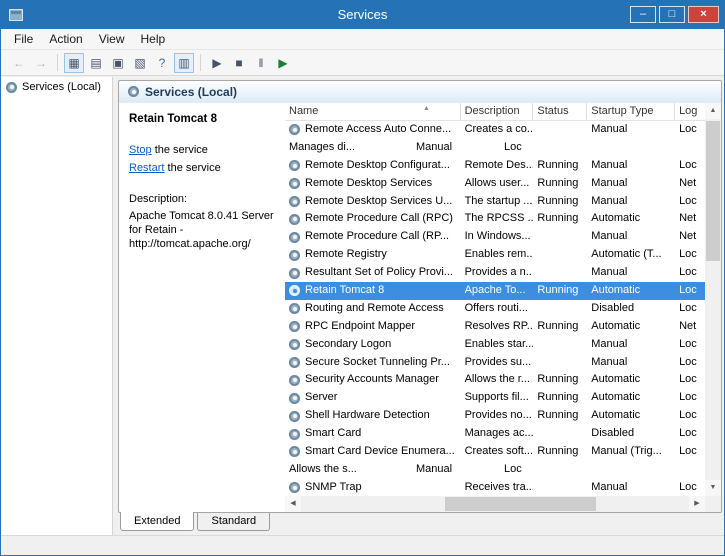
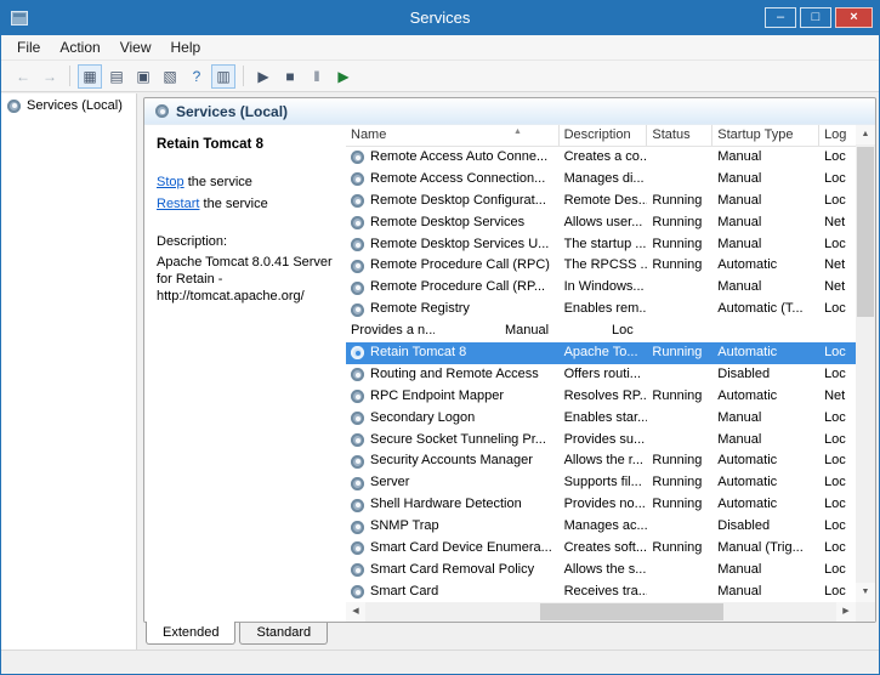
  Services
  –
  □
  ×
  File
  Action
  View
  Help
  ←
  →
  ▦
  ▤
  ▣
  ▧
  ?
  ▥
  ▶
  ■
  ‖
  ▶
  Services (Local)
  Services (Local)
  Retain Tomcat 8
  Stop the service
  Restart the service
  Description:
  Apache Tomcat 8.0.41 Server for Retain - http://tomcat.apache.org/
  Name
  Description
  Status
  Startup Type
  Log
  Remote Access Auto Conne...
  Creates a co..
  Manual
  Loc
+ Remote Access Connection...
  Manages di...
  Manual
  Loc
  Remote Desktop Configurat...
  Remote Des...
  Running
  Manual
  Loc
  Remote Desktop Services
  Allows user...
  Running
  Manual
  Net
  Remote Desktop Services U...
  The startup ...
  Running
  Manual
  Loc
  Remote Procedure Call (RPC)
  The RPCSS ..
  Running
  Automatic
  Net
  Remote Procedure Call (RP...
  In Windows...
  Manual
  Net
  Remote Registry
  Enables rem..
  Automatic (T...
  Loc
- Resultant Set of Policy Provi...
  Provides a n...
  Manual
  Loc
  Retain Tomcat 8
  Apache To...
  Running
  Automatic
  Loc
  Routing and Remote Access
  Offers routi...
  Disabled
  Loc
  RPC Endpoint Mapper
  Resolves RP..
  Running
  Automatic
  Net
  Secondary Logon
  Enables star...
  Manual
  Loc
  Secure Socket Tunneling Pr...
  Provides su...
  Manual
  Loc
  Security Accounts Manager
  Allows the r...
  Running
  Automatic
  Loc
  Server
  Supports fil...
  Running
  Automatic
  Loc
  Shell Hardware Detection
  Provides no...
  Running
  Automatic
  Loc
- Smart Card
+ SNMP Trap
  Manages ac...
  Disabled
  Loc
  Smart Card Device Enumera...
  Creates soft...
  Running
  Manual (Trig...
  Loc
+ Smart Card Removal Policy
  Allows the s...
  Manual
  Loc
- SNMP Trap
+ Smart Card
  Receives tra...
  Manual
  Loc
  Extended
  Standard
